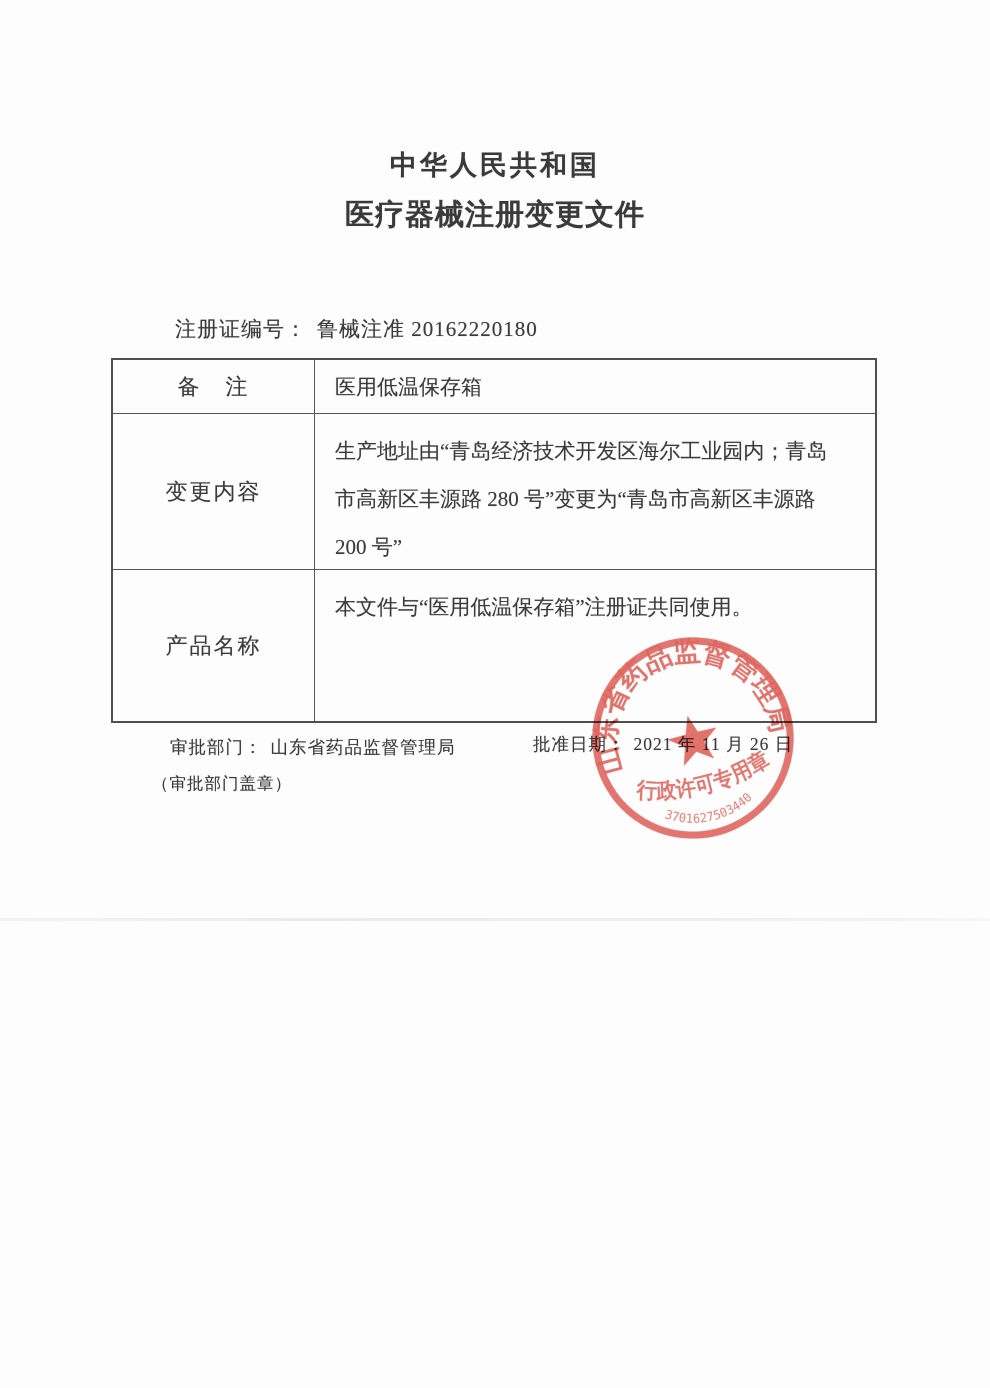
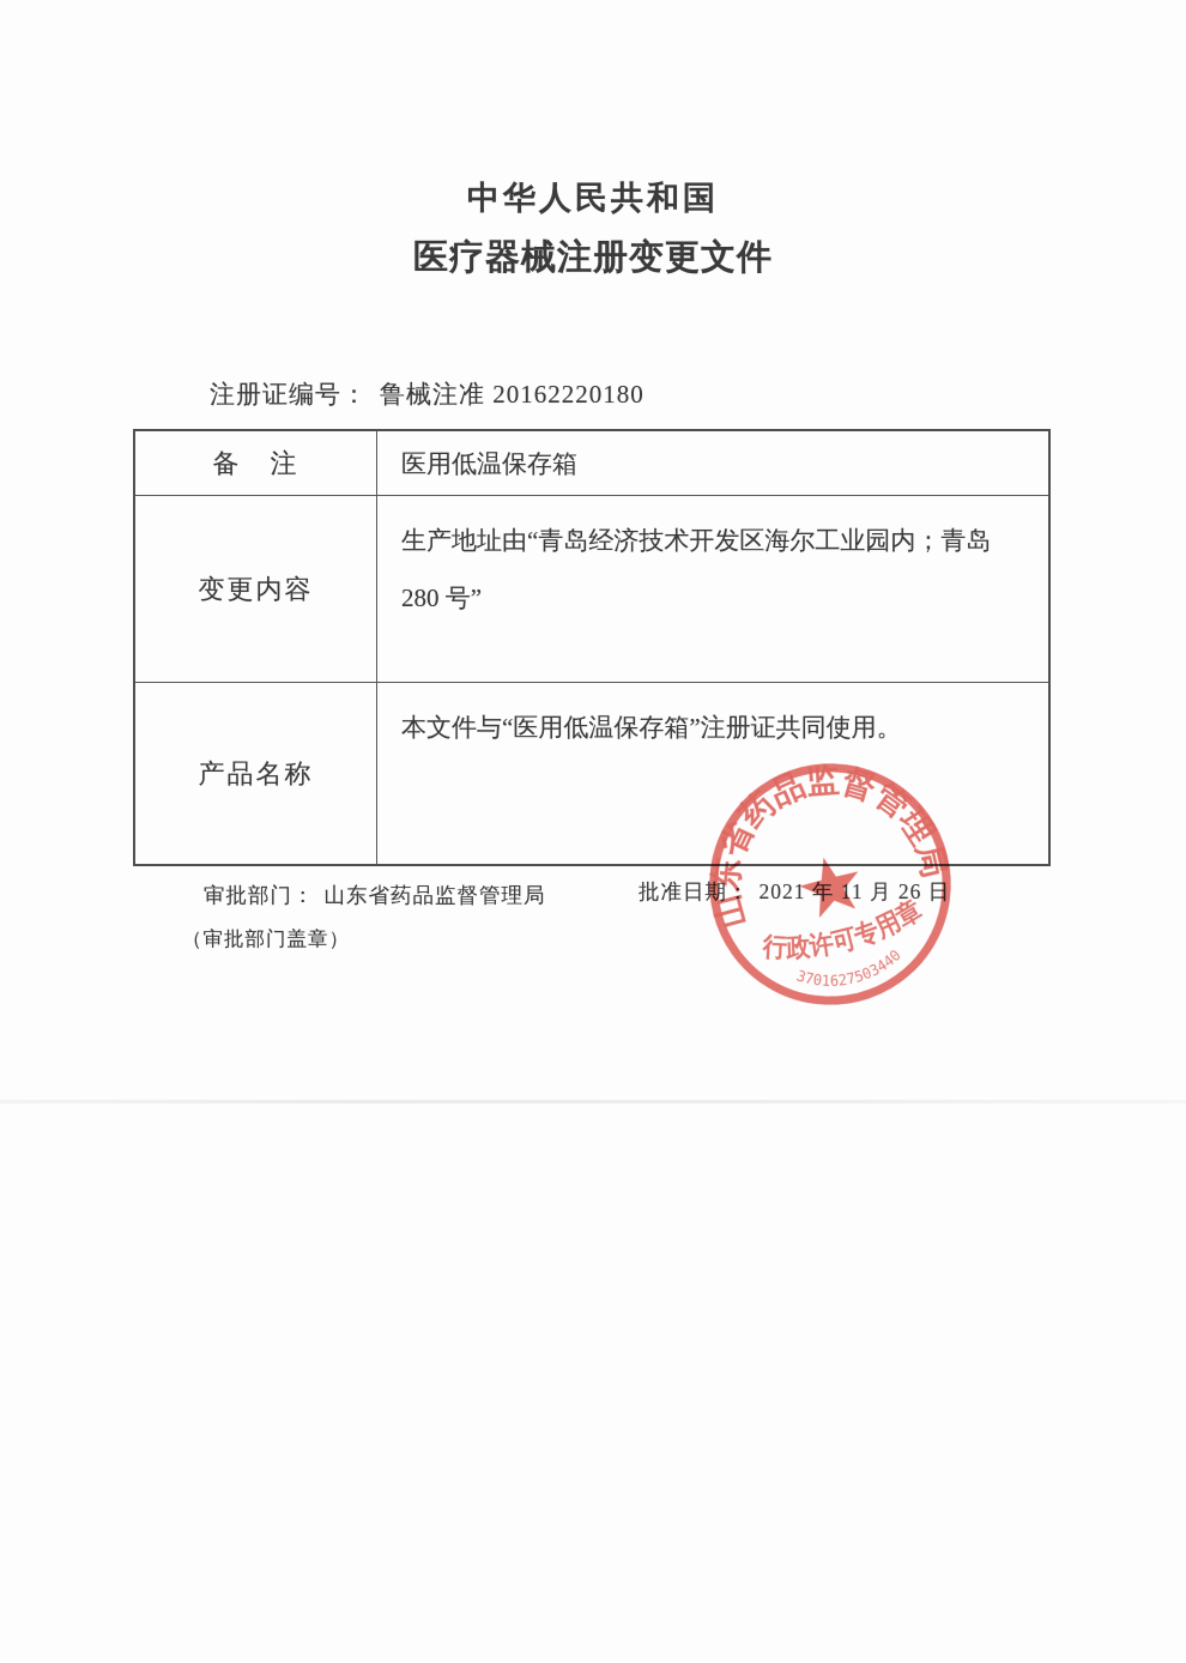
  中华人民共和国
  医疗器械注册变更文件
  注册证编号： 鲁械注准 20162220180
  备 注
  医用低温保存箱
  变更内容
  生产地址由“青岛经济技术开发区海尔工业园内；青岛
- 市高新区丰源路 280 号”变更为“青岛市高新区丰源路
- 200 号”
+ 280 号”
  产品名称
  本文件与“医用低温保存箱”注册证共同使用。
  审批部门： 山东省药品监督管理局
  批准日期： 2021 年 11 月 26 日
  （审批部门盖章）
